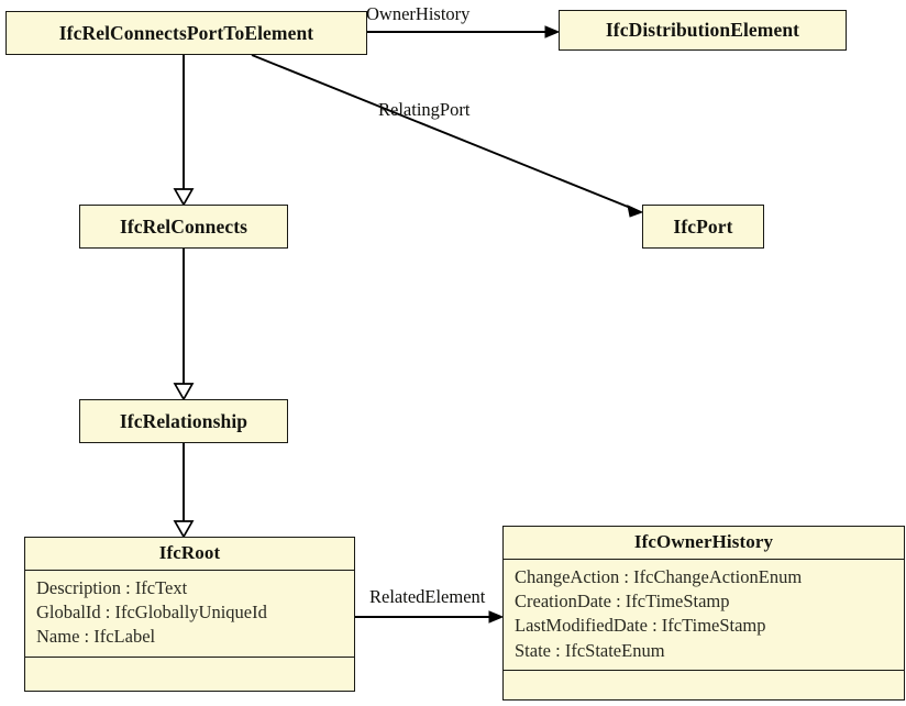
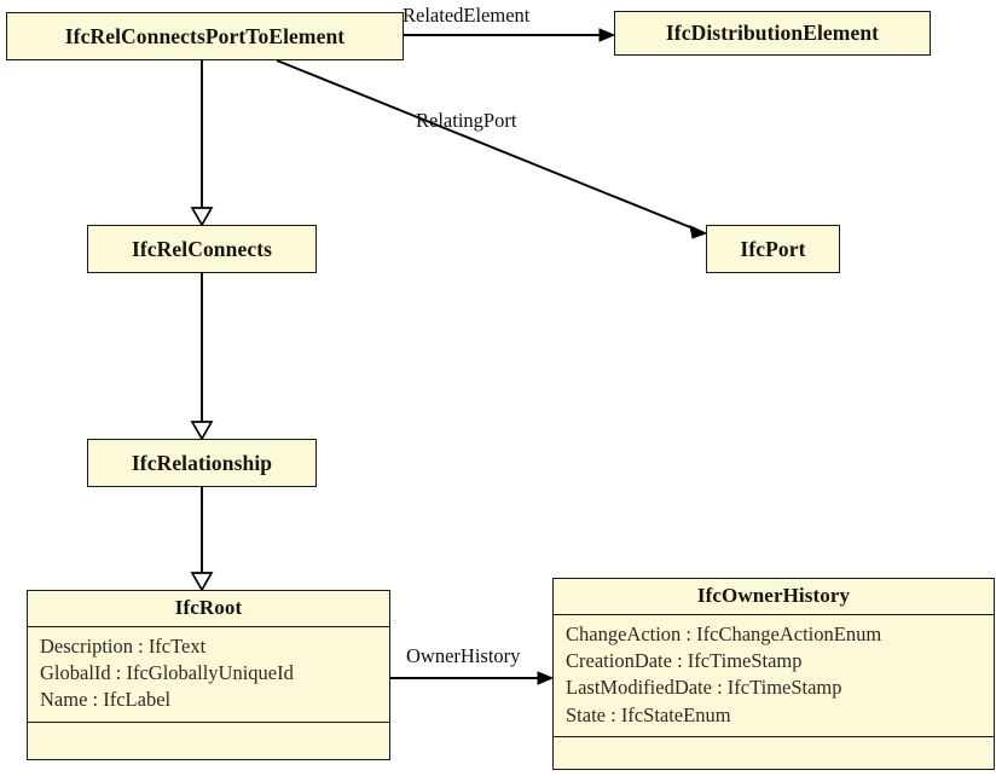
  IfcRelConnectsPortToElement
  IfcDistributionElement
  IfcRelConnects
  IfcPort
  IfcRelationship
  IfcRoot
  Description : IfcText
  GlobalId : IfcGloballyUniqueId
  Name : IfcLabel
  IfcOwnerHistory
  ChangeAction : IfcChangeActionEnum
  CreationDate : IfcTimeStamp
  LastModifiedDate : IfcTimeStamp
  State : IfcStateEnum
- OwnerHistory
+ RelatedElement
  RelatingPort
- RelatedElement
+ OwnerHistory
